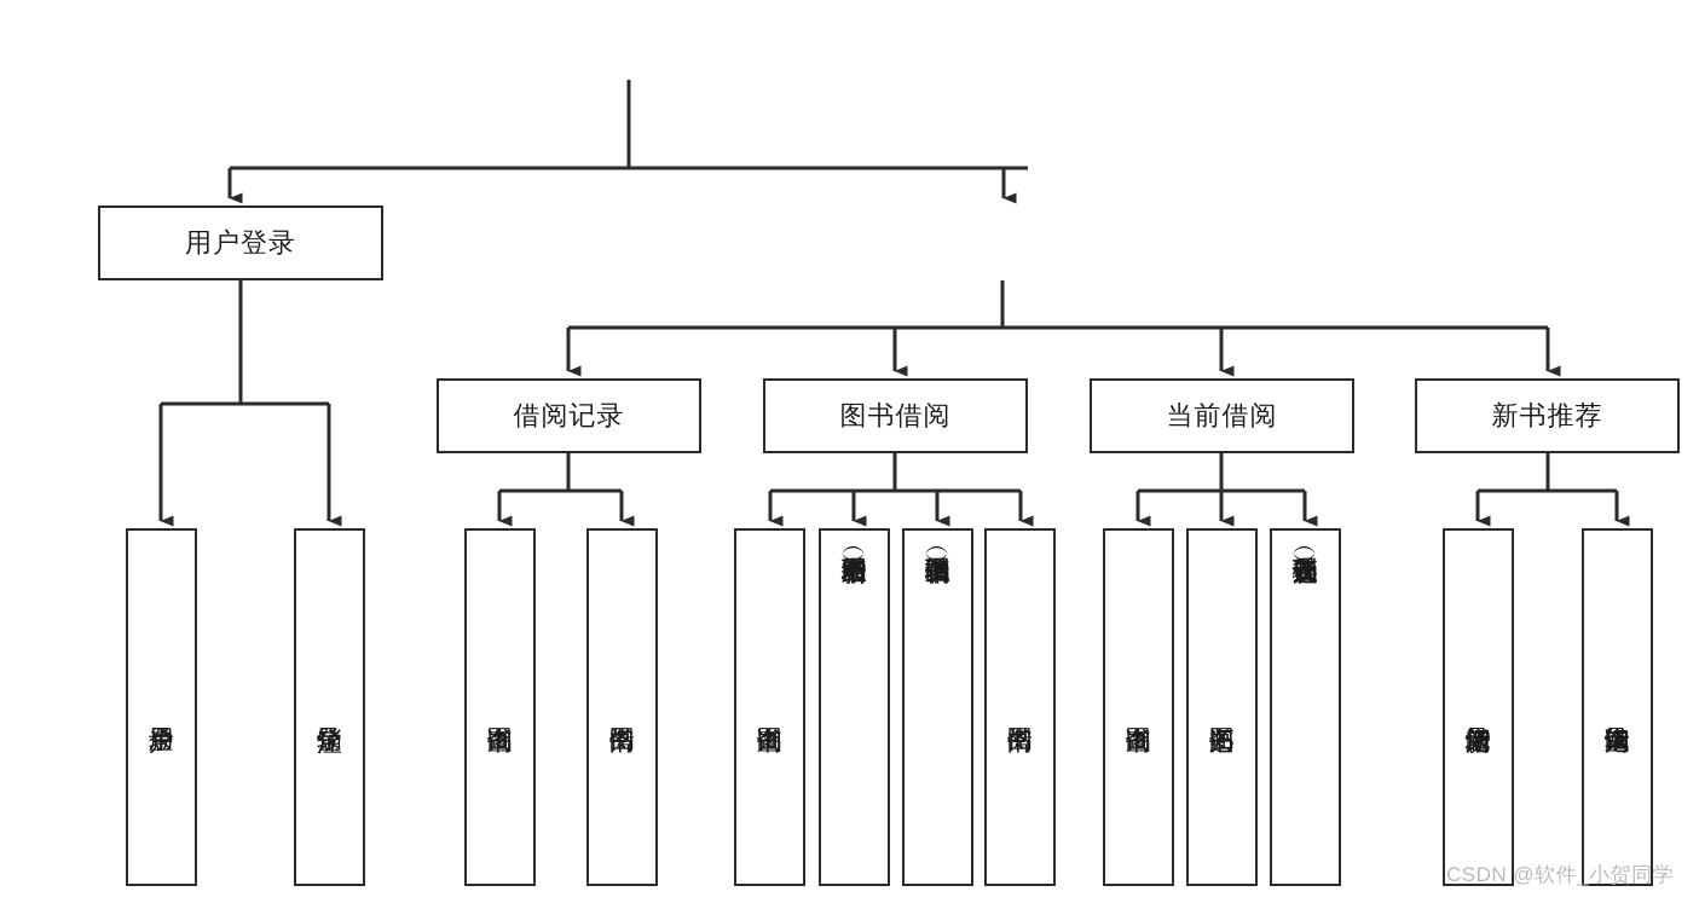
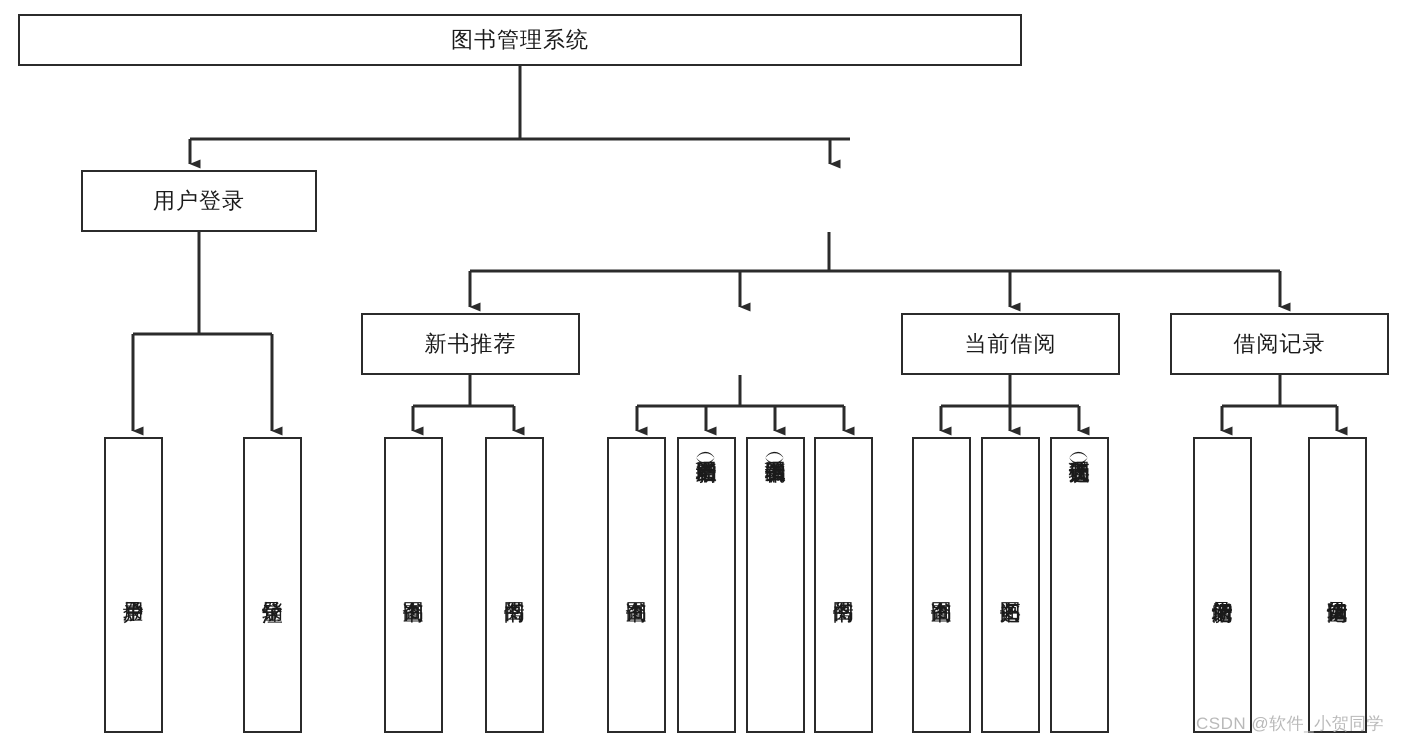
+ 图书管理系统
  用户登录
- 借阅记录
+ 新书推荐
- 图书借阅
  当前借阅
- 新书推荐
+ 借阅记录
  CSDN @软件_小贺同学
